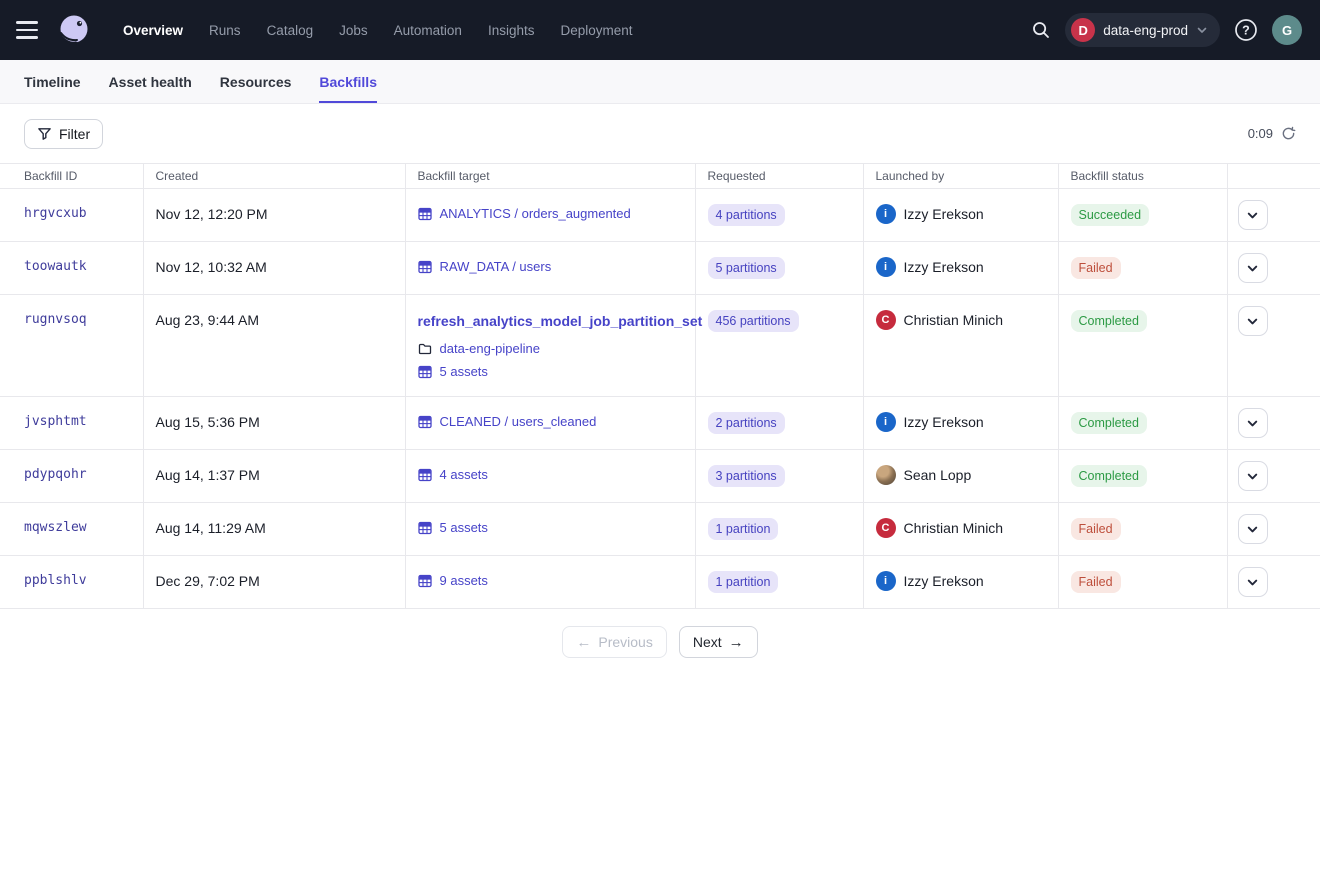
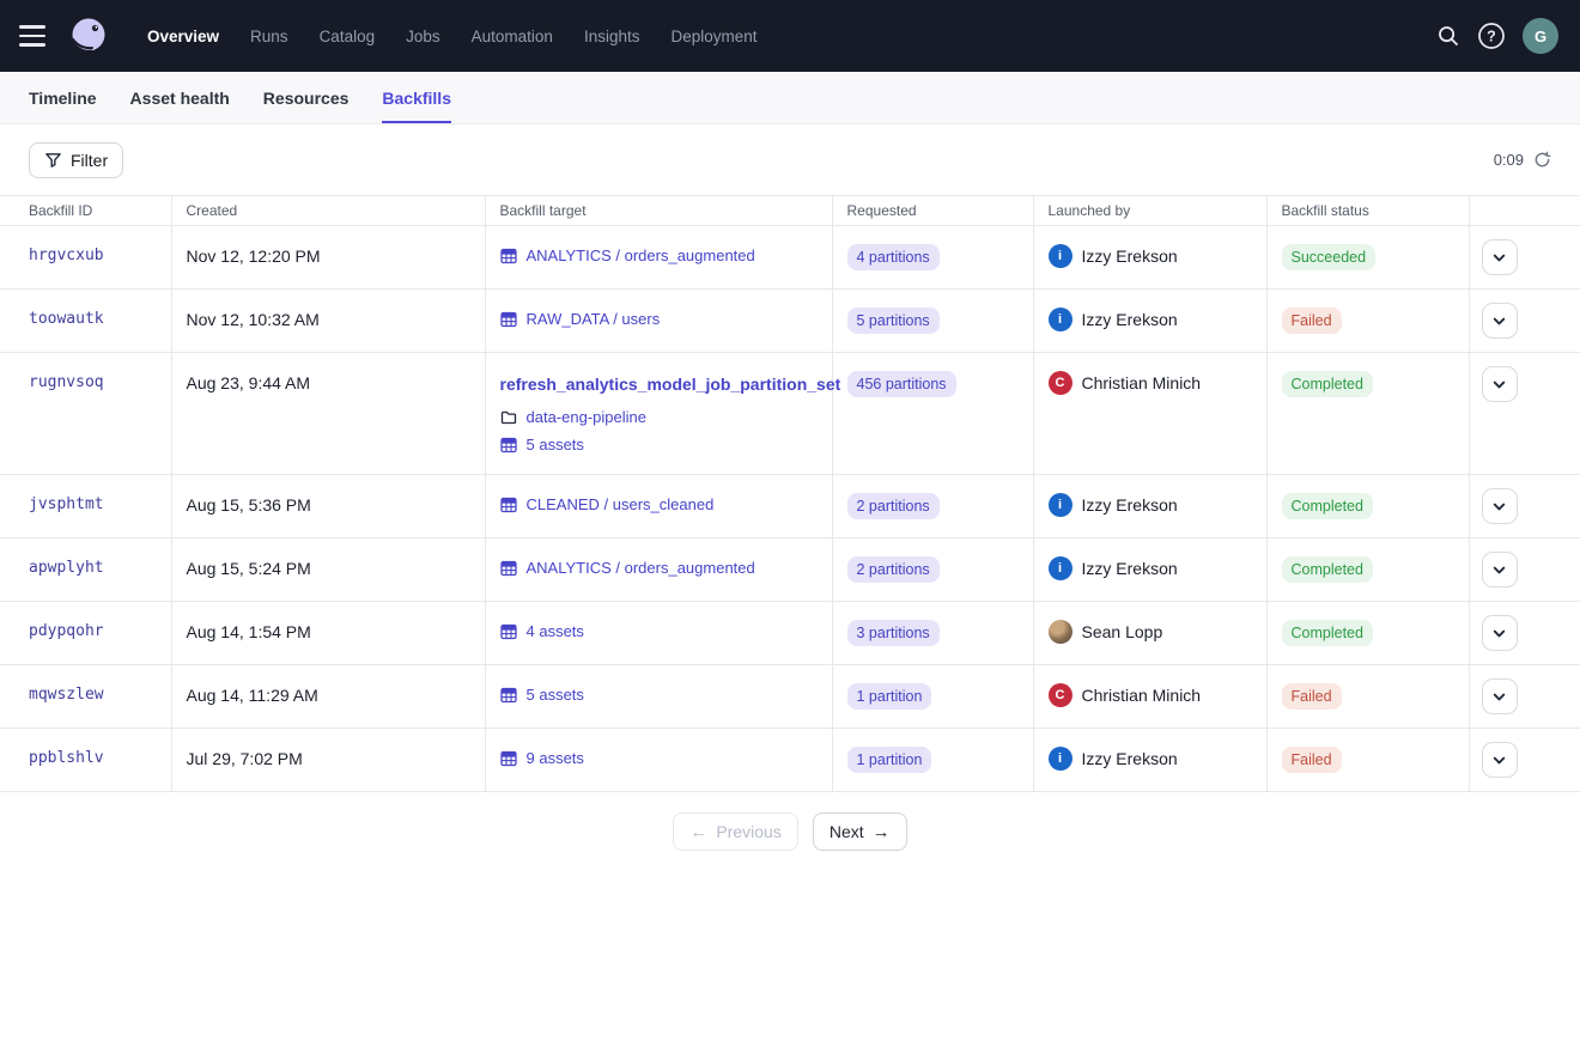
  Overview
  Runs
  Catalog
  Jobs
  Automation
  Insights
  Deployment
- D
- data-eng-prod
  ?
  G
  Timeline
  Asset health
  Resources
  Backfills
  Filter
  0:09
  Backfill ID	Created	Backfill target	Requested	Launched by	Backfill status
  hrgvcxub	Nov 12, 12:20 PM	ANALYTICS / orders_augmented	4 partitions	i Izzy Erekson	Succeeded
  toowautk	Nov 12, 10:32 AM	RAW_DATA / users	5 partitions	i Izzy Erekson	Failed
  rugnvsoq	Aug 23, 9:44 AM	refresh_analytics_model_job_partition_set data-eng-pipeline 5 assets	456 partitions	C Christian Minich	Completed
  jvsphtmt	Aug 15, 5:36 PM	CLEANED / users_cleaned	2 partitions	i Izzy Erekson	Completed
+ apwplyht	Aug 15, 5:24 PM	ANALYTICS / orders_augmented	2 partitions	i Izzy Erekson	Completed
- pdypqohr	Aug 14, 1:37 PM	4 assets	3 partitions	Sean Lopp	Completed
+ pdypqohr	Aug 14, 1:54 PM	4 assets	3 partitions	Sean Lopp	Completed
  mqwszlew	Aug 14, 11:29 AM	5 assets	1 partition	C Christian Minich	Failed
- ppblshlv	Dec 29, 7:02 PM	9 assets	1 partition	i Izzy Erekson	Failed
+ ppblshlv	Jul 29, 7:02 PM	9 assets	1 partition	i Izzy Erekson	Failed
  ←
  Previous
  Next
  →
